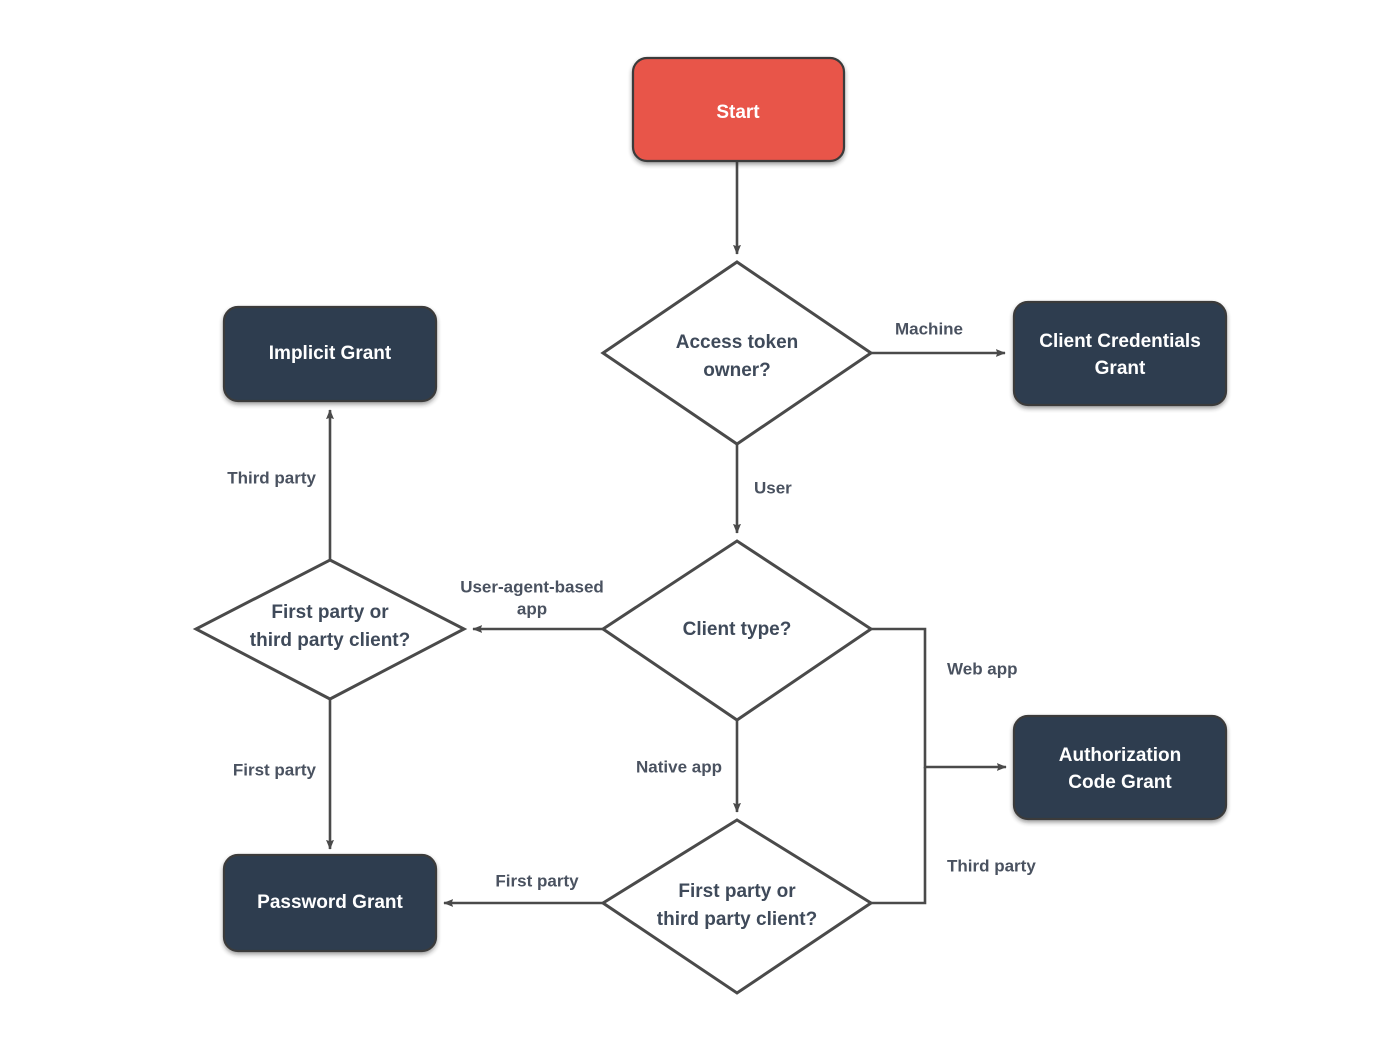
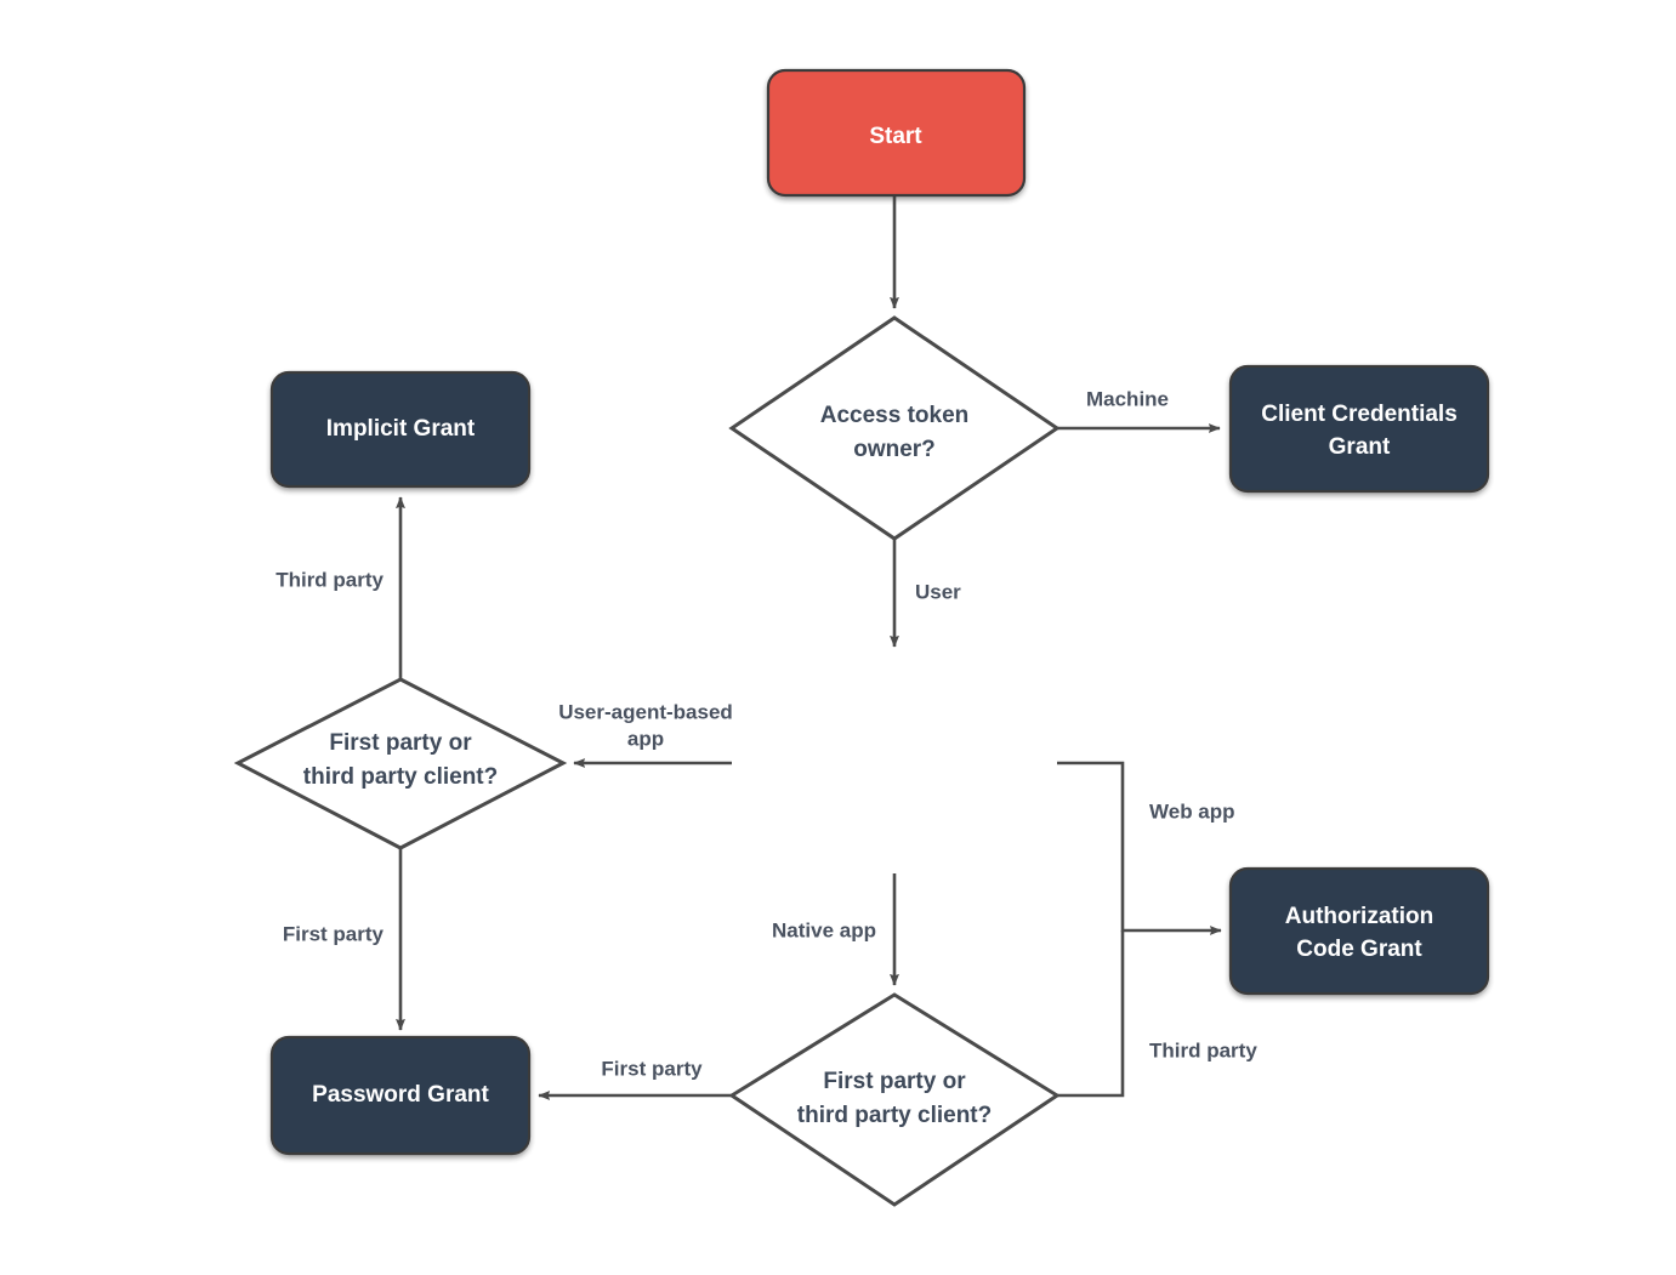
  Machine
  User
  User-agent-based
  app
  Web app
  Native app
  Third party
  First party
  First party
  Third party
  Start
  Access token
  owner?
  Client Credentials
  Grant
  Implicit Grant
- Client type?
  First party or
  third party client?
  Authorization
  Code Grant
  Password Grant
  First party or
  third party client?
